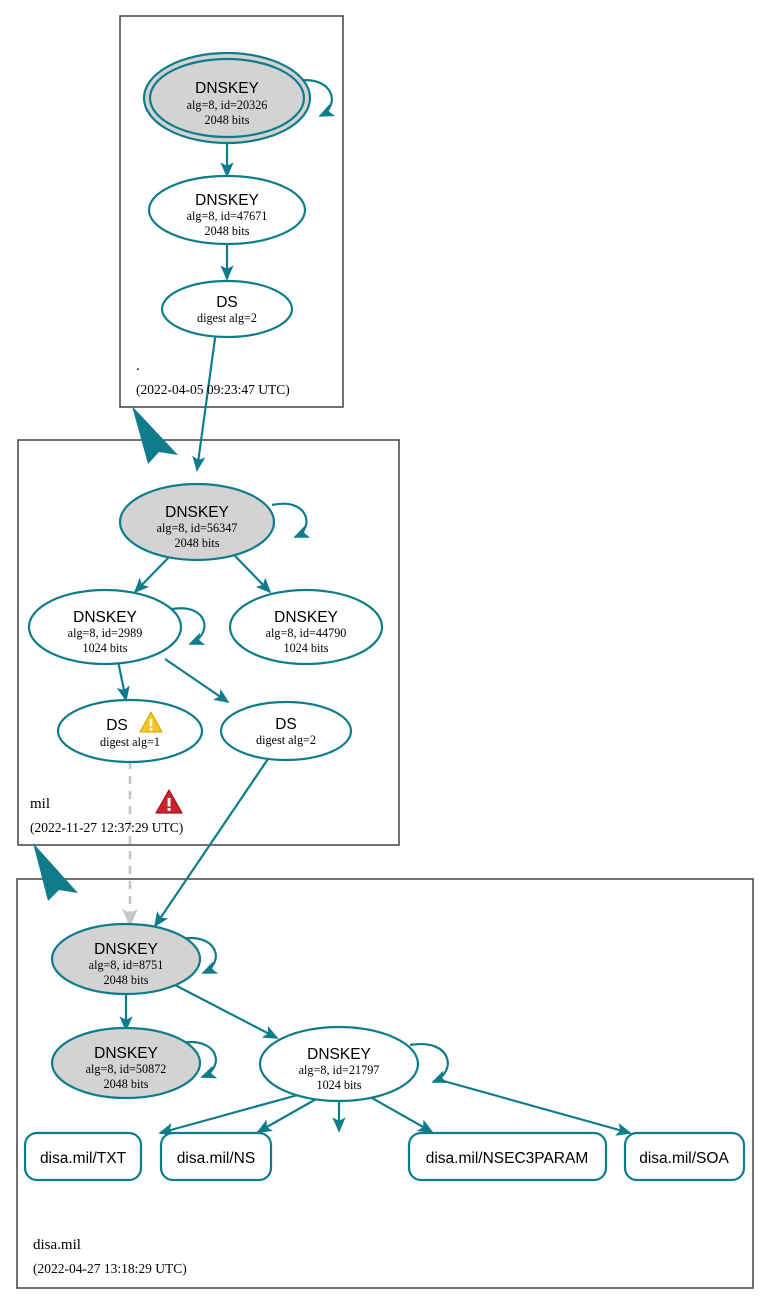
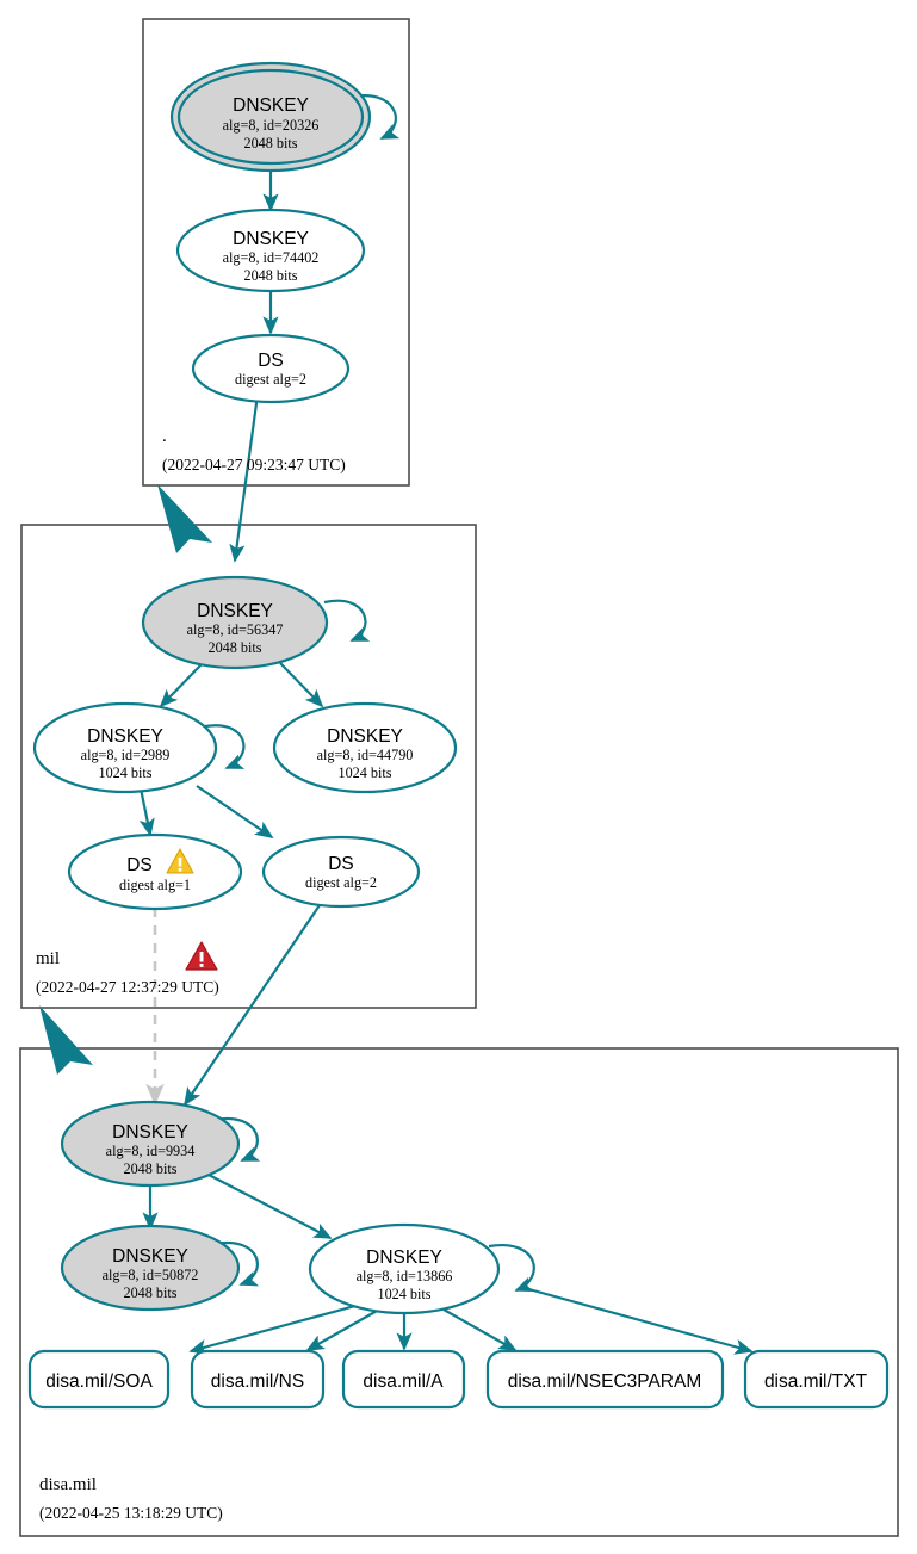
  DNSKEY
  alg=8, id=20326
  2048 bits
  DNSKEY
- alg=8, id=47671
+ alg=8, id=74402
  2048 bits
  DS
  digest alg=2
  .
- (2022-04-05 09:23:47 UTC)
+ (2022-04-27 09:23:47 UTC)
  DNSKEY
  alg=8, id=56347
  2048 bits
  DNSKEY
  alg=8, id=2989
  1024 bits
  DNSKEY
  alg=8, id=44790
  1024 bits
  DS
  digest alg=1
  DS
  digest alg=2
  mil
- (2022-11-27 12:37:29 UTC)
+ (2022-04-27 12:37:29 UTC)
  DNSKEY
- alg=8, id=8751
+ alg=8, id=9934
  2048 bits
  DNSKEY
  alg=8, id=50872
  2048 bits
  DNSKEY
- alg=8, id=21797
+ alg=8, id=13866
  1024 bits
- disa.mil/TXT
+ disa.mil/SOA
  disa.mil/NS
+ disa.mil/A
  disa.mil/NSEC3PARAM
- disa.mil/SOA
+ disa.mil/TXT
  disa.mil
- (2022-04-27 13:18:29 UTC)
+ (2022-04-25 13:18:29 UTC)
